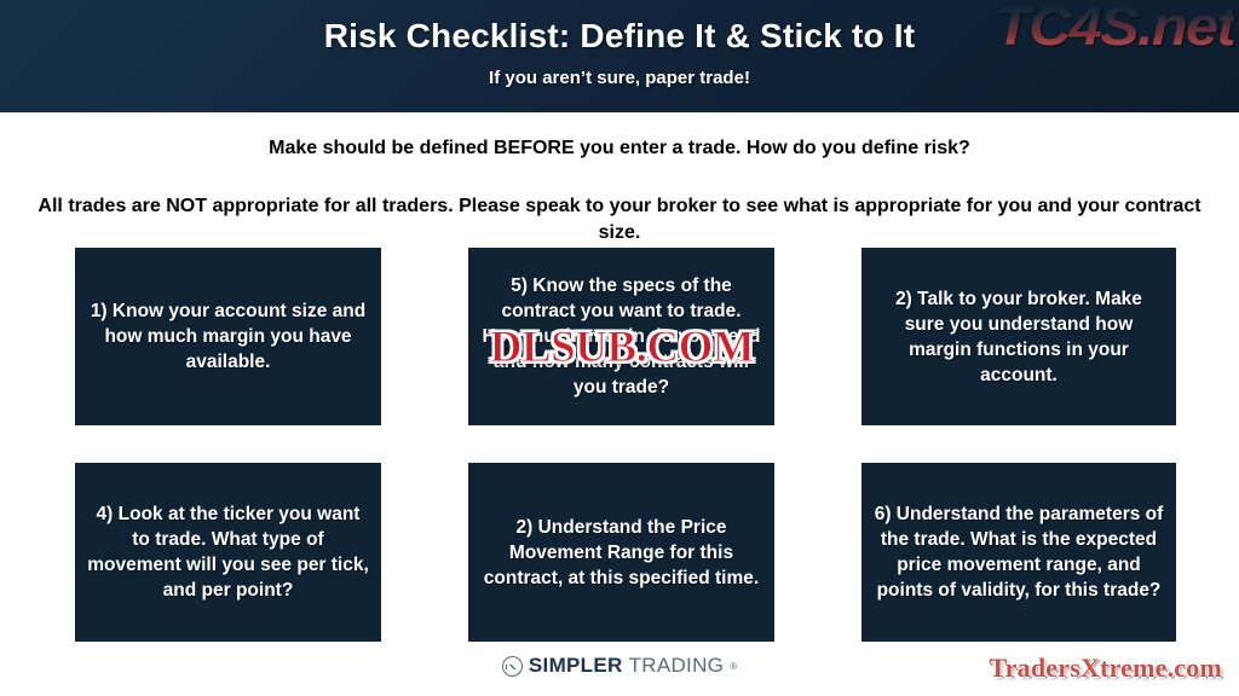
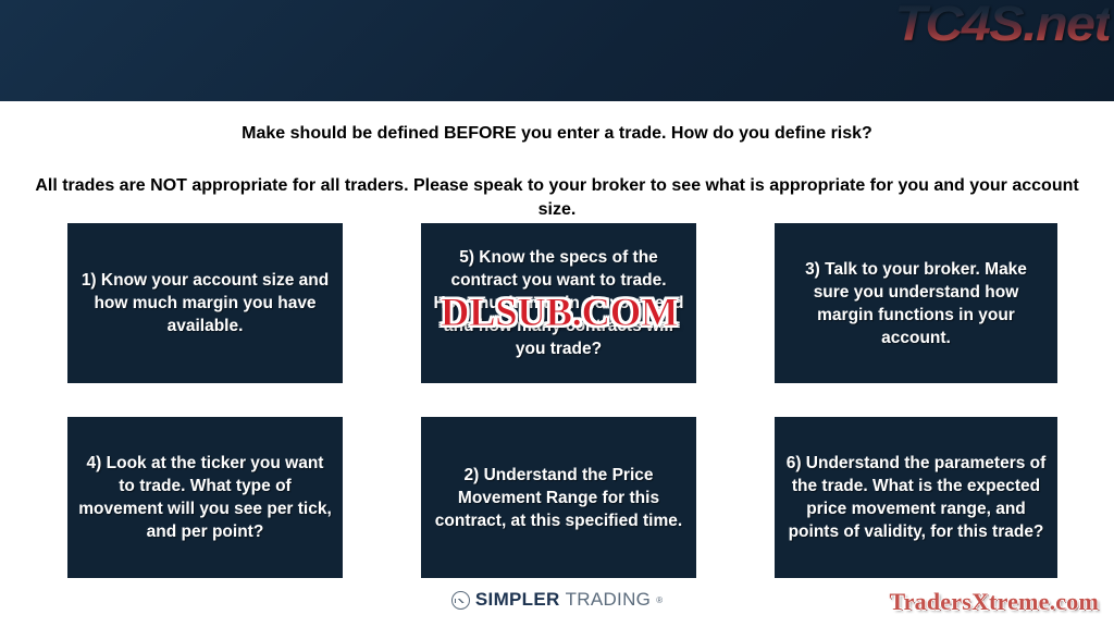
- Risk Checklist: Define It & Stick to It
- If you aren’t sure, paper trade!
  TC4S.net
  Make should be defined BEFORE you enter a trade. How do you define risk?
- All trades are NOT appropriate for all traders. Please speak to your broker to see what is appropriate for you and your contract size.
+ All trades are NOT appropriate for all traders. Please speak to your broker to see what is appropriate for you and your account size.
  1) Know your account size and how much margin you have available.
  5) Know the specs of the contract you want to trade. How much margin do you need and how many contracts will you trade?
- 2) Talk to your broker. Make sure you understand how margin functions in your account.
+ 3) Talk to your broker. Make sure you understand how margin functions in your account.
  4) Look at the ticker you want to trade. What type of movement will you see per tick, and per point?
  2) Understand the Price Movement Range for this contract, at this specified time.
  6) Understand the parameters of the trade. What is the expected price movement range, and points of validity, for this trade?
  DLSUB.COM
  SIMPLER
  TRADING
  ®
  TradersXtreme.com
